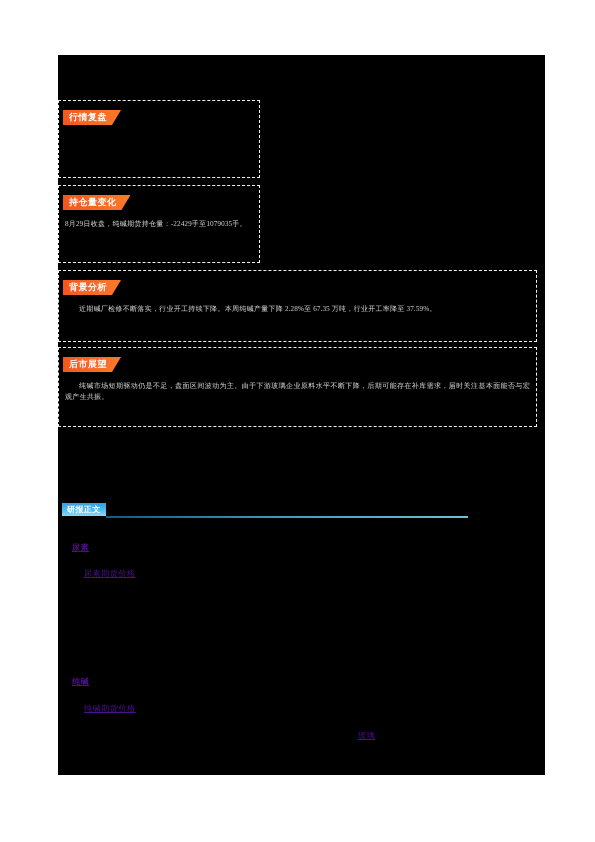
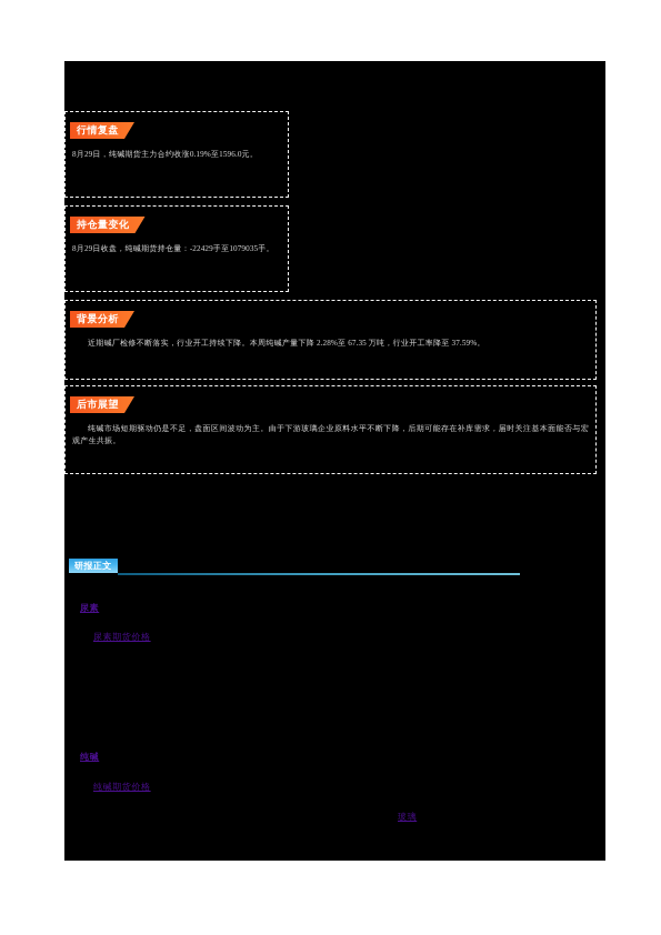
  行情复盘
+ 8月29日，纯碱期货主力合约收涨0.19%至1596.0元。
  持仓量变化
  8月29日收盘，纯碱期货持仓量：-22429手至1079035手。
  背景分析
  近期碱厂检修不断落实，行业开工持续下降。本周纯碱产量下降 2.28%至 67.35 万吨，行业开工率降至 37.59%。
  后市展望
  纯碱市场短期驱动仍是不足，盘面区间波动为主。由于下游玻璃企业原料水平不断下降，后期可能存在补库需求，届时关注基本面能否与宏观产生共振。
  研报正文
  尿素
  尿素期货价格
  纯碱
  纯碱期货价格
  玻璃
